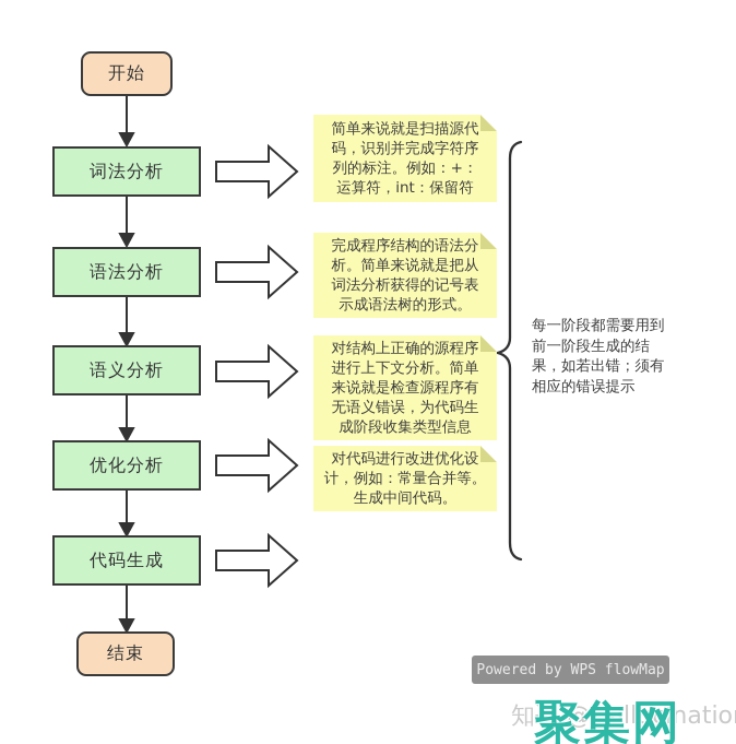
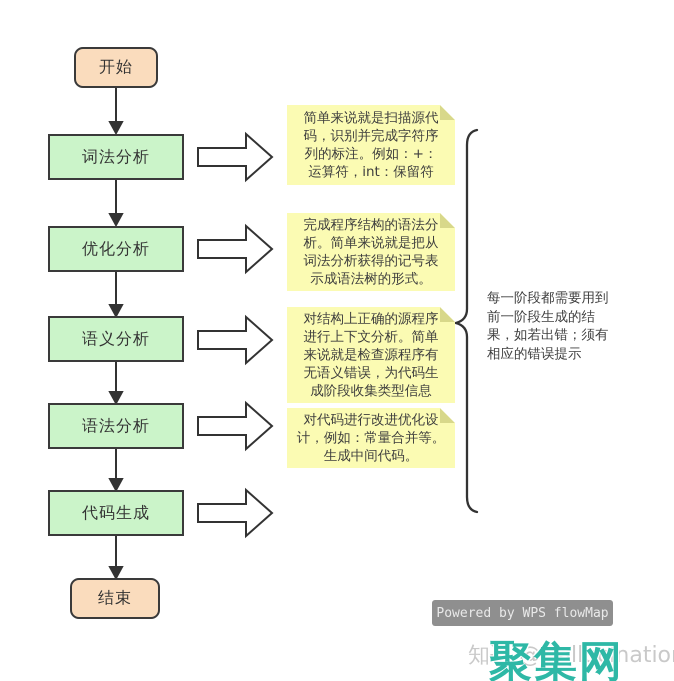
  开始
  词法分析
- 语法分析
+ 优化分析
  语义分析
- 优化分析
+ 语法分析
  代码生成
  结束
  简单来说就是扫描源代
  码，识别并完成字符序
  列的标注。例如：+：
  运算符，int：保留符
  完成程序结构的语法分
  析。简单来说就是把从
  词法分析获得的记号表
  示成语法树的形式。
  对结构上正确的源程序
  进行上下文分析。简单
  来说就是检查源程序有
  无语义错误，为代码生
  成阶段收集类型信息
  对代码进行改进优化设
  计，例如：常量合并等。
  生成中间代码。
  每一阶段都需要用到
  前一阶段生成的结
  果，如若出错；须有
  相应的错误提示
  Powered by WPS flowMap
  知乎 @Hallucinatio
  聚集网
